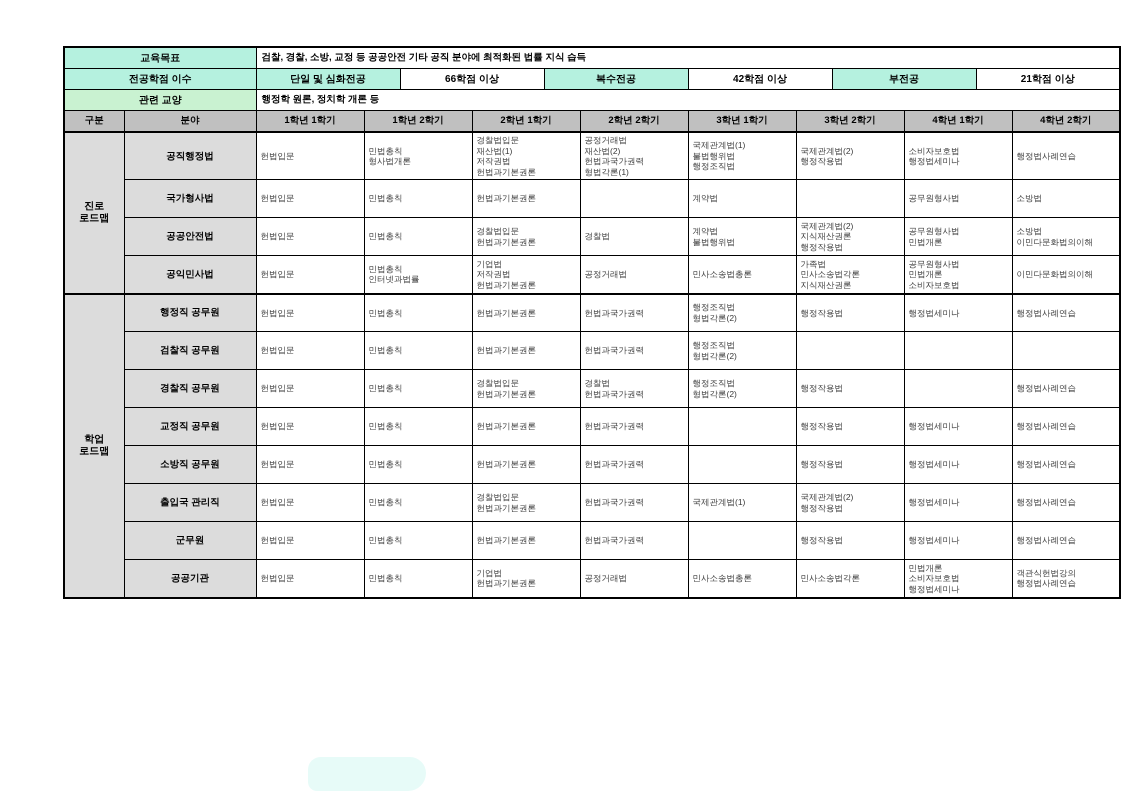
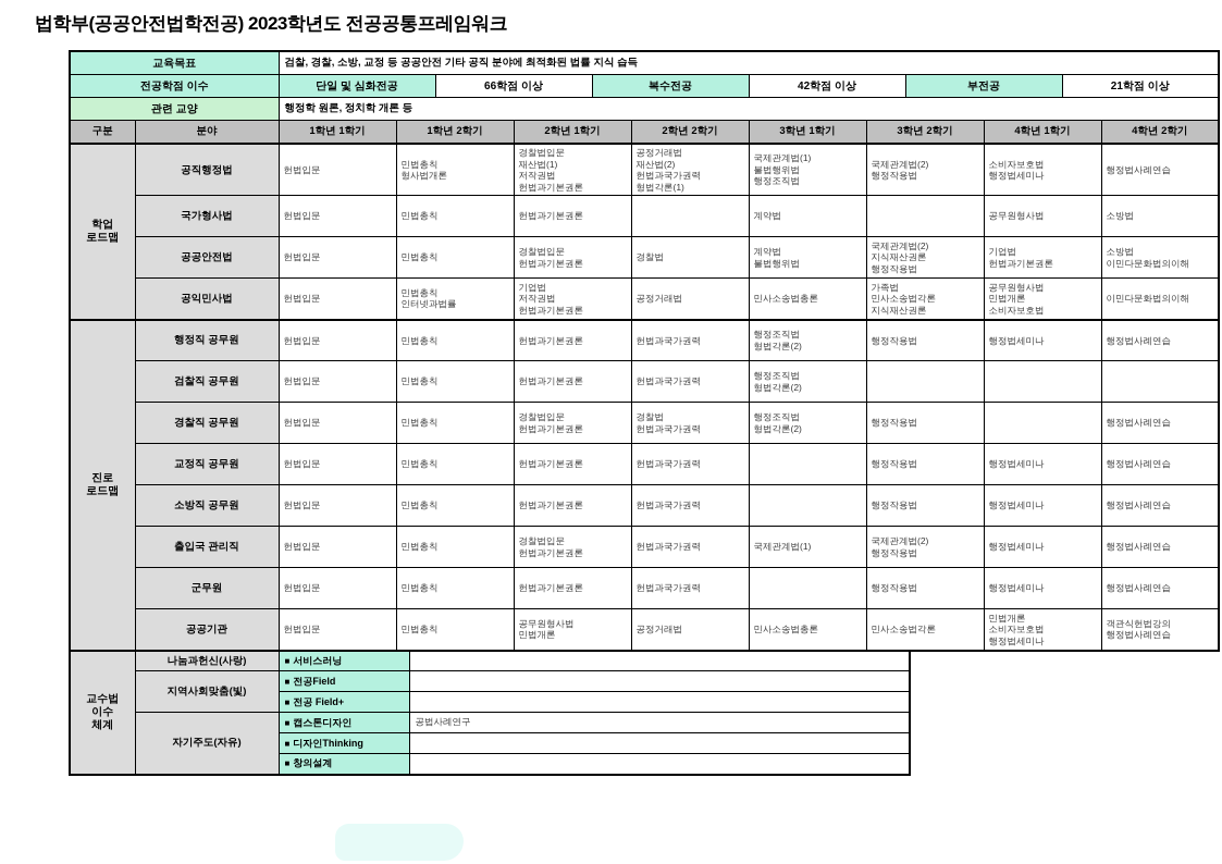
+ 법학부(공공안전법학전공) 2023학년도 전공공통프레임워크
  교육목표	검찰, 경찰, 소방, 교정 등 공공안전 기타 공직 분야에 최적화된 법률 지식 습득
  전공학점 이수	단일 및 심화전공	66학점 이상	복수전공	42학점 이상	부전공	21학점 이상
  관련 교양	행정학 원론, 정치학 개론 등
  구분	분야	1학년 1학기	1학년 2학기	2학년 1학기	2학년 2학기	3학년 1학기	3학년 2학기	4학년 1학기	4학년 2학기
- 진로 로드맵	공직행정법	헌법입문	민법총칙 형사법개론	경찰법입문 재산법(1) 저작권법 헌법과기본권론	공정거래법 재산법(2) 헌법과국가권력 형법각론(1)	국제관계법(1) 불법행위법 행정조직법	국제관계법(2) 행정작용법	소비자보호법 행정법세미나	행정법사례연습
+ 학업 로드맵	공직행정법	헌법입문	민법총칙 형사법개론	경찰법입문 재산법(1) 저작권법 헌법과기본권론	공정거래법 재산법(2) 헌법과국가권력 형법각론(1)	국제관계법(1) 불법행위법 행정조직법	국제관계법(2) 행정작용법	소비자보호법 행정법세미나	행정법사례연습
  국가형사법	헌법입문	민법총칙	헌법과기본권론		계약법		공무원형사법	소방법
- 공공안전법	헌법입문	민법총칙	경찰법입문 헌법과기본권론	경찰법	계약법 불법행위법	국제관계법(2) 지식재산권론 행정작용법	공무원형사법 민법개론	소방법 이민다문화법의이해
+ 공공안전법	헌법입문	민법총칙	경찰법입문 헌법과기본권론	경찰법	계약법 불법행위법	국제관계법(2) 지식재산권론 행정작용법	기업법 헌법과기본권론	소방법 이민다문화법의이해
  공익민사법	헌법입문	민법총칙 인터넷과법률	기업법 저작권법 헌법과기본권론	공정거래법	민사소송법총론	가족법 민사소송법각론 지식재산권론	공무원형사법 민법개론 소비자보호법	이민다문화법의이해
- 학업 로드맵	행정직 공무원	헌법입문	민법총칙	헌법과기본권론	헌법과국가권력	행정조직법 형법각론(2)	행정작용법	행정법세미나	행정법사례연습
+ 진로 로드맵	행정직 공무원	헌법입문	민법총칙	헌법과기본권론	헌법과국가권력	행정조직법 형법각론(2)	행정작용법	행정법세미나	행정법사례연습
  검찰직 공무원	헌법입문	민법총칙	헌법과기본권론	헌법과국가권력	행정조직법 형법각론(2)
  경찰직 공무원	헌법입문	민법총칙	경찰법입문 헌법과기본권론	경찰법 헌법과국가권력	행정조직법 형법각론(2)	행정작용법		행정법사례연습
  교정직 공무원	헌법입문	민법총칙	헌법과기본권론	헌법과국가권력		행정작용법	행정법세미나	행정법사례연습
  소방직 공무원	헌법입문	민법총칙	헌법과기본권론	헌법과국가권력		행정작용법	행정법세미나	행정법사례연습
  출입국 관리직	헌법입문	민법총칙	경찰법입문 헌법과기본권론	헌법과국가권력	국제관계법(1)	국제관계법(2) 행정작용법	행정법세미나	행정법사례연습
  군무원	헌법입문	민법총칙	헌법과기본권론	헌법과국가권력		행정작용법	행정법세미나	행정법사례연습
- 공공기관	헌법입문	민법총칙	기업법 헌법과기본권론	공정거래법	민사소송법총론	민사소송법각론	민법개론 소비자보호법 행정법세미나	객관식헌법강의 행정법사례연습
+ 공공기관	헌법입문	민법총칙	공무원형사법 민법개론	공정거래법	민사소송법총론	민사소송법각론	민법개론 소비자보호법 행정법세미나	객관식헌법강의 행정법사례연습
+ 교수법 이수 체계	나눔과헌신(사랑)	■ 서비스러닝
+ 지역사회맞춤(빛)	■ 전공Field
+ ■ 전공 Field+
+ 자기주도(자유)	■ 캡스톤디자인	공법사례연구
+ ■ 디자인Thinking
+ ■ 창의설계
